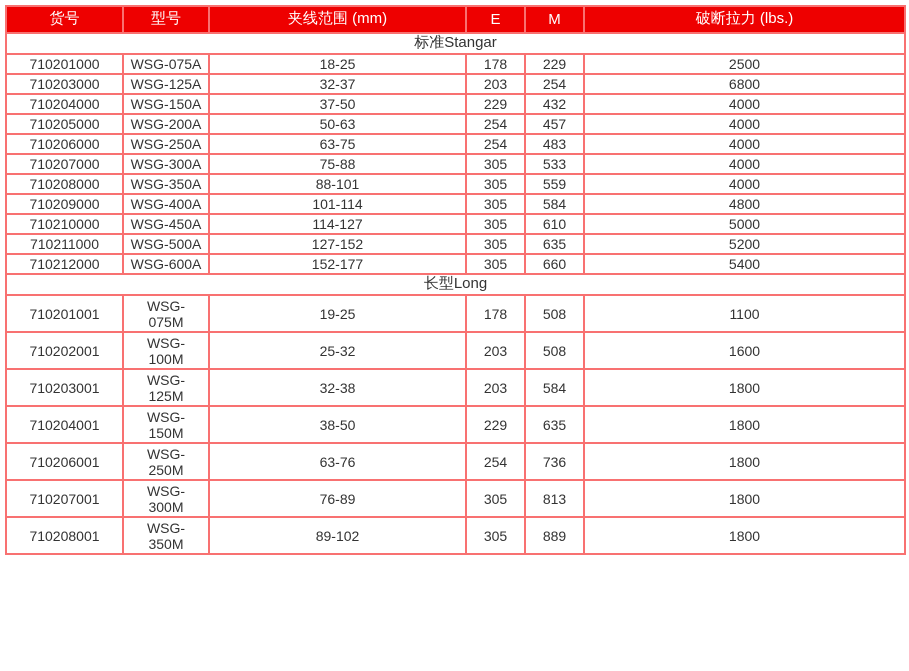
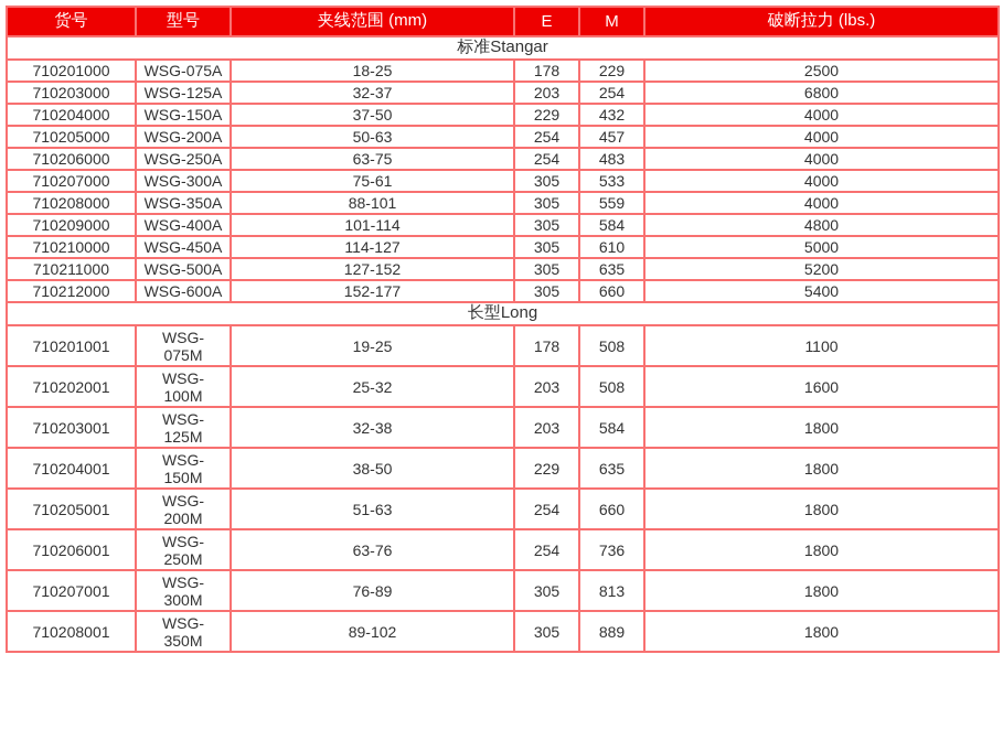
  货号	型号	夹线范围 (mm)	E	M	破断拉力 (lbs.)
  标准Stangar
  710201000	WSG-075A	18-25	178	229	2500
  710203000	WSG-125A	32-37	203	254	6800
  710204000	WSG-150A	37-50	229	432	4000
  710205000	WSG-200A	50-63	254	457	4000
  710206000	WSG-250A	63-75	254	483	4000
- 710207000	WSG-300A	75-88	305	533	4000
+ 710207000	WSG-300A	75-61	305	533	4000
  710208000	WSG-350A	88-101	305	559	4000
  710209000	WSG-400A	101-114	305	584	4800
  710210000	WSG-450A	114-127	305	610	5000
  710211000	WSG-500A	127-152	305	635	5200
  710212000	WSG-600A	152-177	305	660	5400
  长型Long
  710201001	WSG- 075M	19-25	178	508	1100
  710202001	WSG- 100M	25-32	203	508	1600
  710203001	WSG- 125M	32-38	203	584	1800
  710204001	WSG- 150M	38-50	229	635	1800
+ 710205001	WSG- 200M	51-63	254	660	1800
  710206001	WSG- 250M	63-76	254	736	1800
  710207001	WSG- 300M	76-89	305	813	1800
  710208001	WSG- 350M	89-102	305	889	1800
